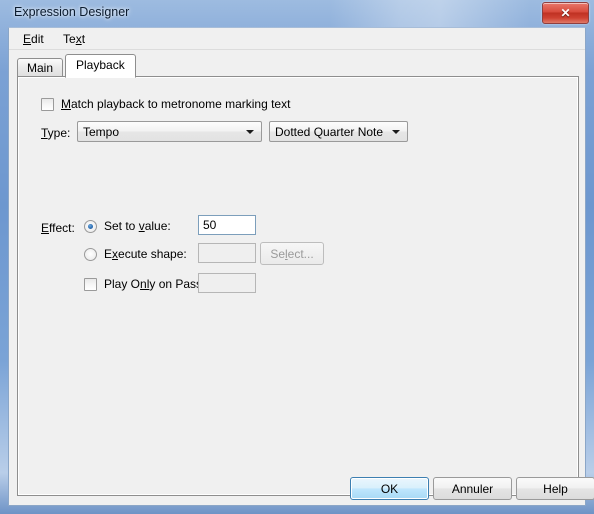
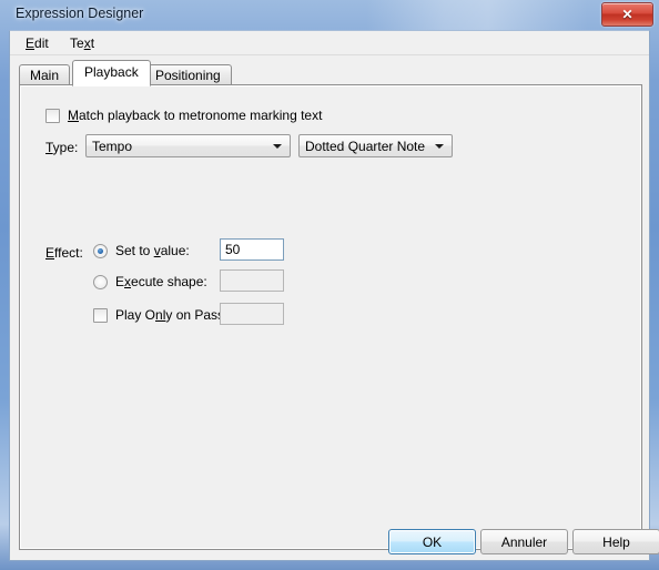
  Expression Designer
  ✕
  Edit
  Text
  Main
  Playback
+ Positioning
  Match playback to metronome marking text
  Type:
  Tempo
  Dotted Quarter Note
  Effect:
  Set to value:
  50
  Execute shape:
- Select...
  Play Only on Pas
  OK
  Annuler
  Help
